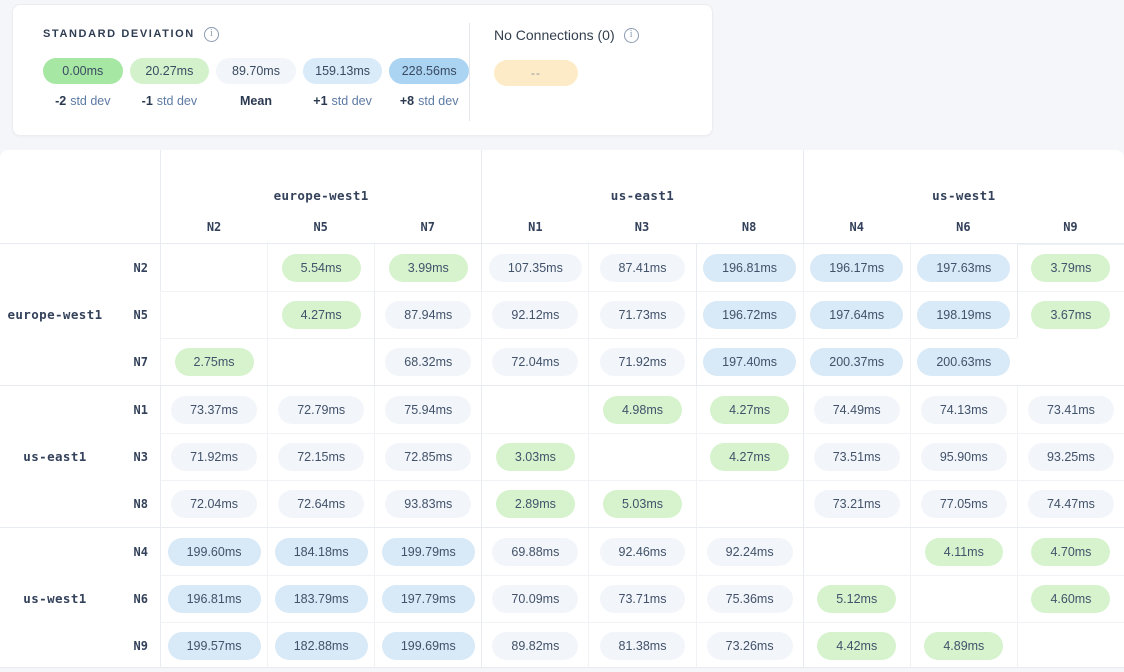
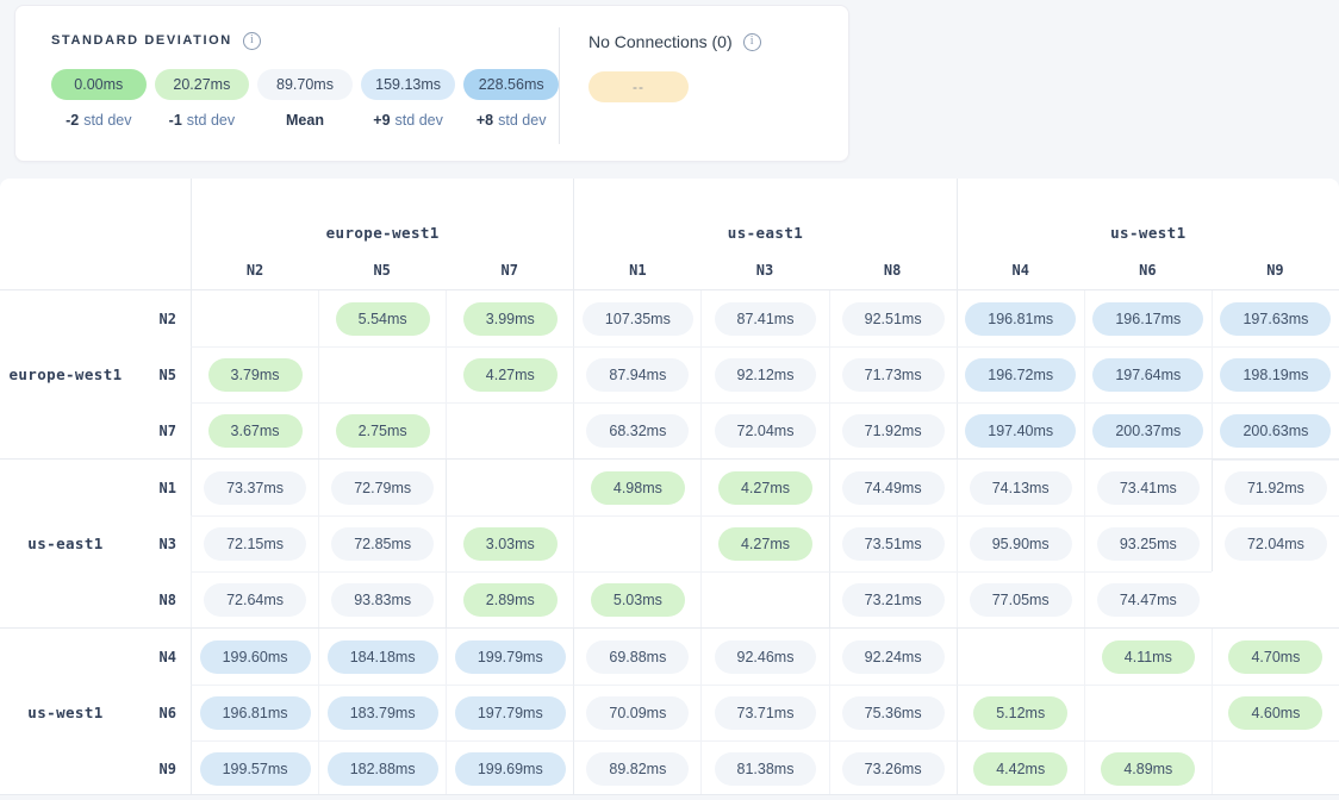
  STANDARD DEVIATION
  i
  0.00ms
  20.27ms
  89.70ms
  159.13ms
  228.56ms
  -2 std dev
  -1 std dev
  Mean
- +1 std dev
+ +9 std dev
  +8 std dev
  No Connections (0)
  i
  --
  europe-west1
  us-east1
  us-west1
  N2
  N5
  N7
  N1
  N3
  N8
  N4
  N6
  N9
  europe-west1
  N2
  N5
  N7
  5.54ms
  3.99ms
  107.35ms
  87.41ms
+ 92.51ms
  196.81ms
  196.17ms
  197.63ms
  3.79ms
  4.27ms
  87.94ms
  92.12ms
  71.73ms
  196.72ms
  197.64ms
  198.19ms
  3.67ms
  2.75ms
  68.32ms
  72.04ms
  71.92ms
  197.40ms
  200.37ms
  200.63ms
  us-east1
  N1
  N3
  N8
  73.37ms
  72.79ms
- 75.94ms
  4.98ms
  4.27ms
  74.49ms
  74.13ms
  73.41ms
  71.92ms
  72.15ms
  72.85ms
  3.03ms
  4.27ms
  73.51ms
  95.90ms
  93.25ms
  72.04ms
  72.64ms
  93.83ms
  2.89ms
  5.03ms
  73.21ms
  77.05ms
  74.47ms
  us-west1
  N4
  N6
  N9
  199.60ms
  184.18ms
  199.79ms
  69.88ms
  92.46ms
  92.24ms
  4.11ms
  4.70ms
  196.81ms
  183.79ms
  197.79ms
  70.09ms
  73.71ms
  75.36ms
  5.12ms
  4.60ms
  199.57ms
  182.88ms
  199.69ms
  89.82ms
  81.38ms
  73.26ms
  4.42ms
  4.89ms
